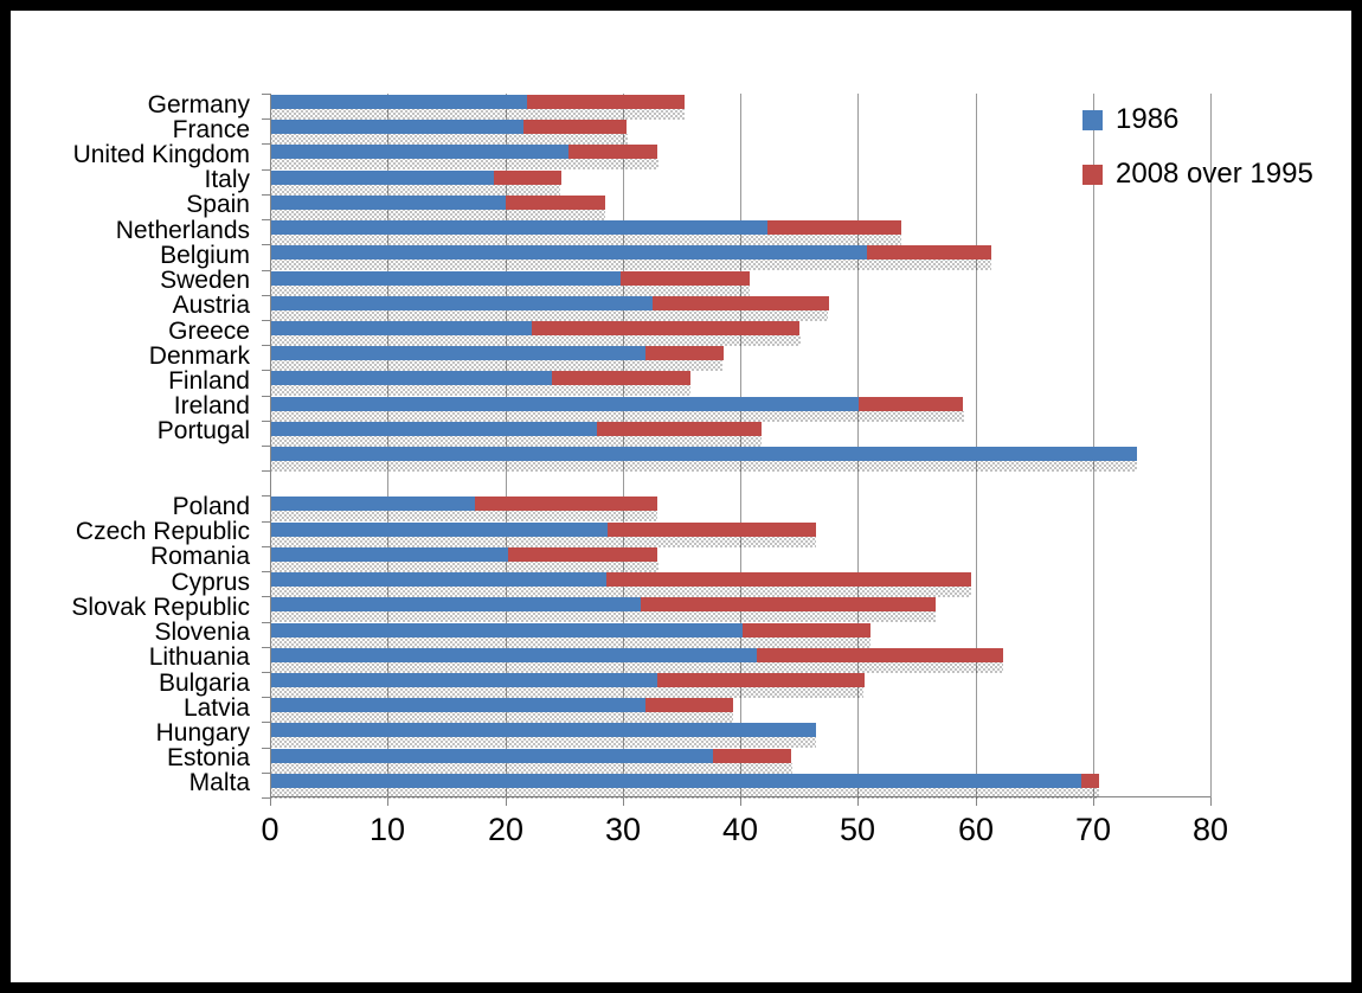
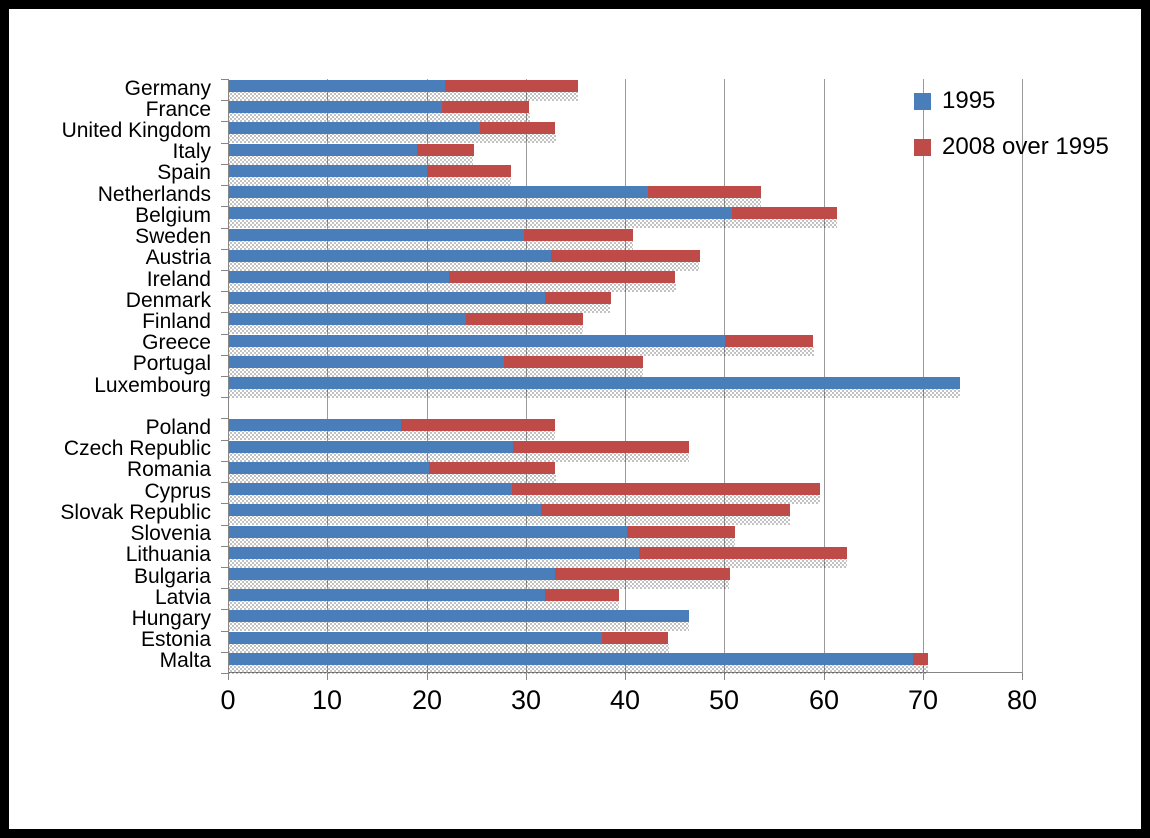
  Germany
  France
  United Kingdom
  Italy
  Spain
  Netherlands
  Belgium
  Sweden
  Austria
- Greece
+ Ireland
  Denmark
  Finland
- Ireland
+ Greece
  Portugal
+ Luxembourg
  Poland
  Czech Republic
  Romania
  Cyprus
  Slovak Republic
  Slovenia
  Lithuania
  Bulgaria
  Latvia
  Hungary
  Estonia
  Malta
  0
  10
  20
  30
  40
  50
  60
  70
  80
- 1986
+ 1995
  2008 over 1995
